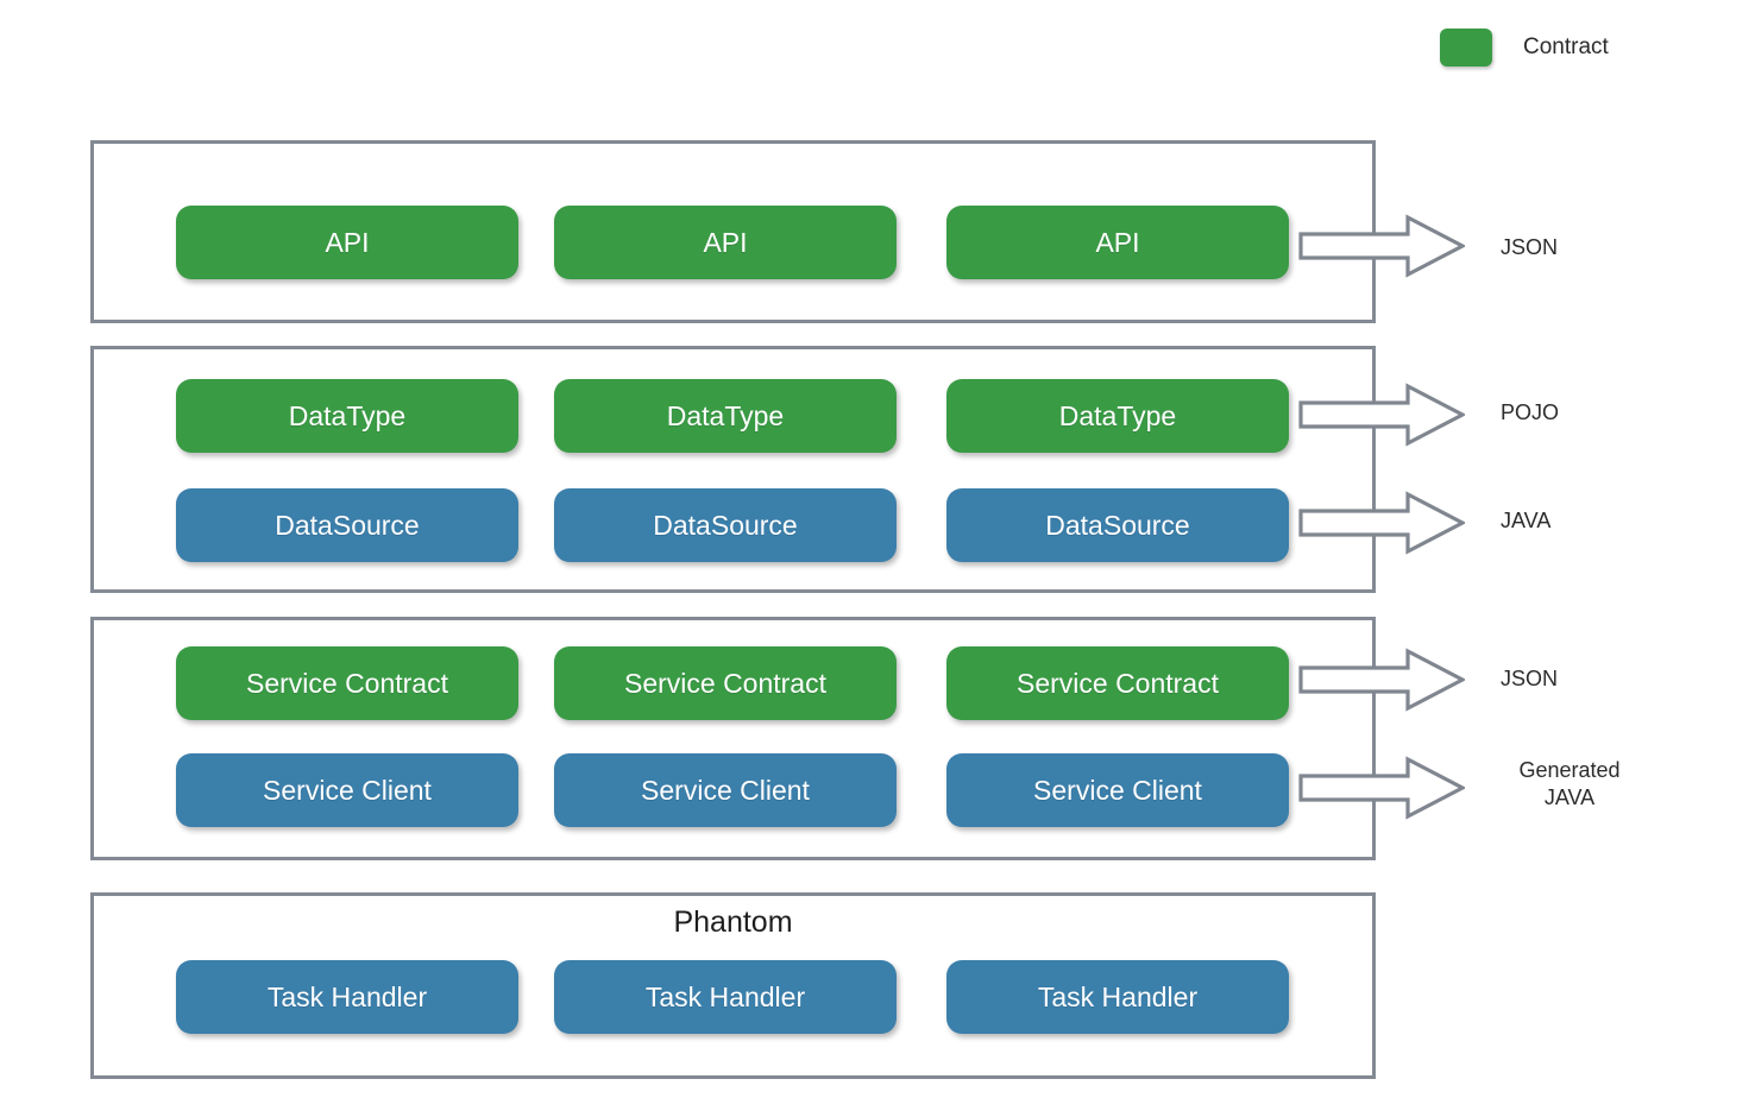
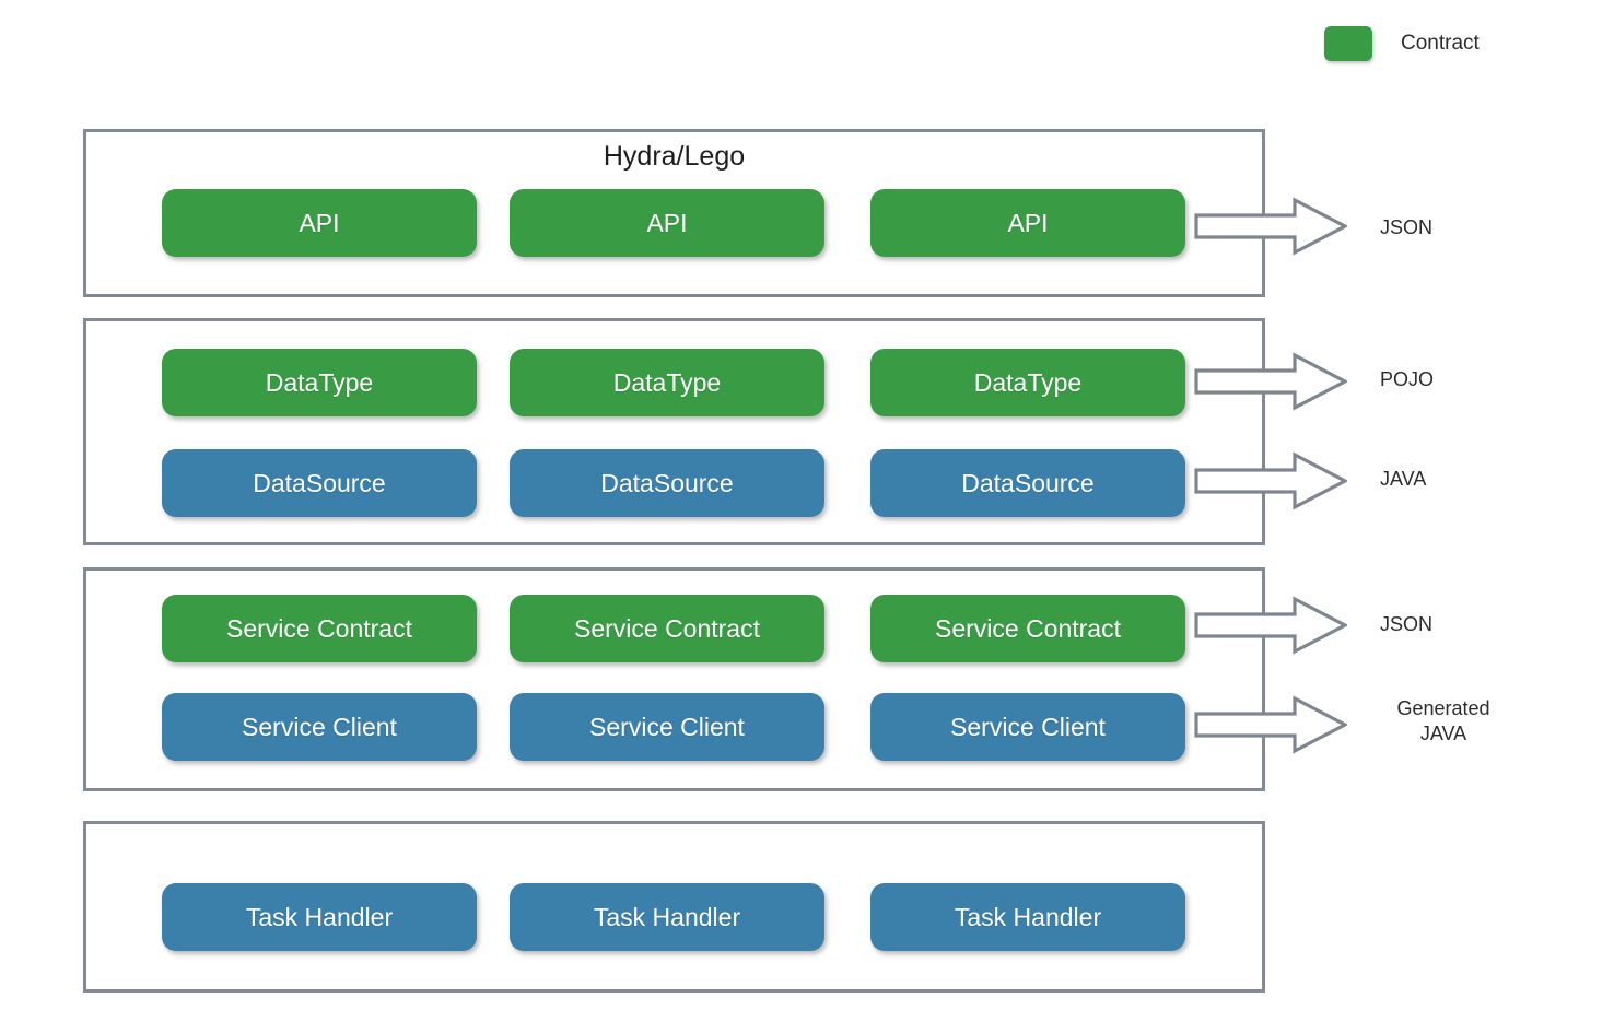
  Contract
+ Hydra/Lego
  API
  API
  API
  DataType
  DataType
  DataType
  DataSource
  DataSource
  DataSource
  Service Contract
  Service Contract
  Service Contract
  Service Client
  Service Client
  Service Client
- Phantom
  Task Handler
  Task Handler
  Task Handler
  JSON
  POJO
  JAVA
  JSON
  Generated
  JAVA
